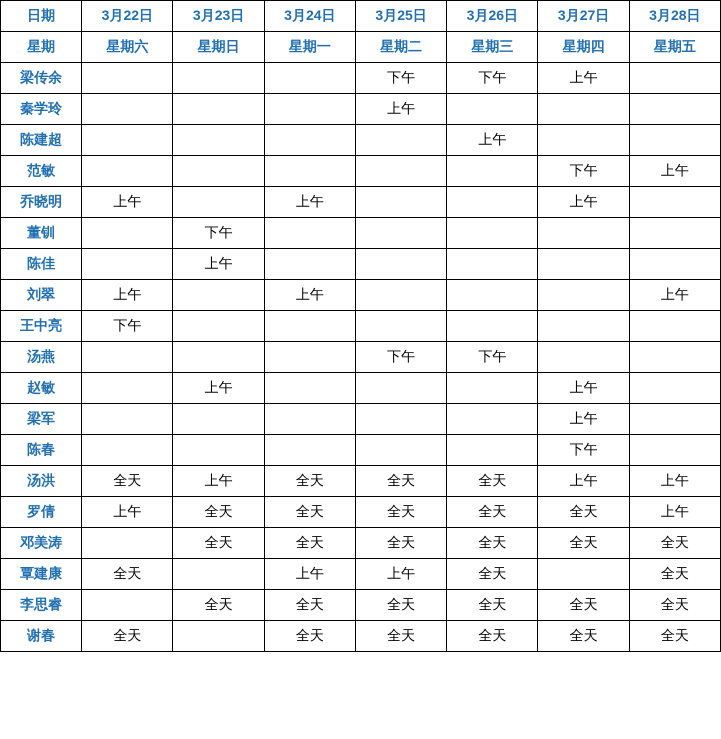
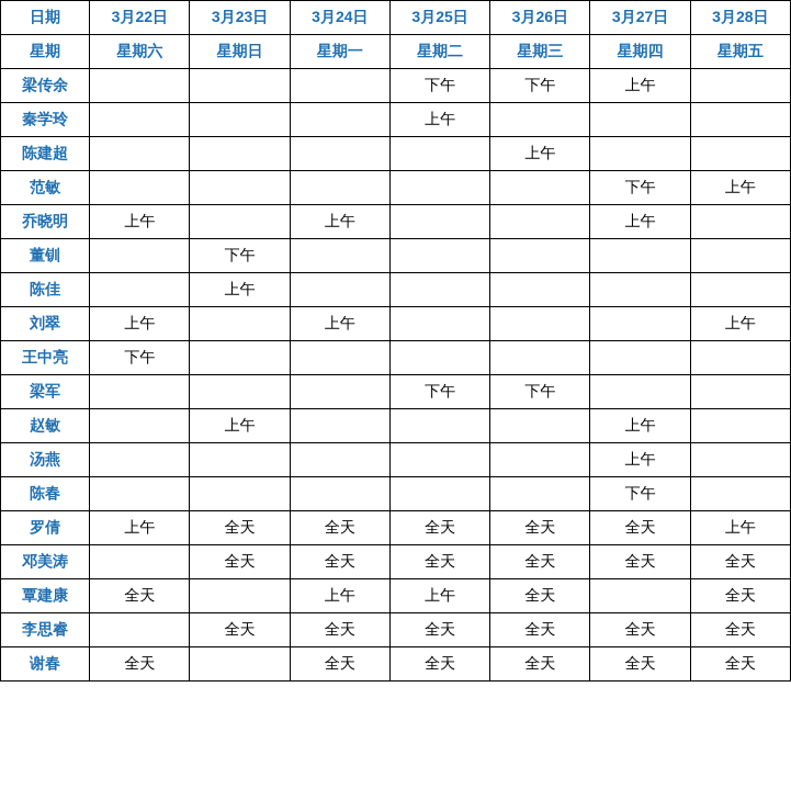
  日期	3月22日	3月23日	3月24日	3月25日	3月26日	3月27日	3月28日
  星期	星期六	星期日	星期一	星期二	星期三	星期四	星期五
  梁传余				下午	下午	上午
  秦学玲				上午
  陈建超					上午
  范敏						下午	上午
  乔晓明	上午		上午			上午
  董钏		下午
  陈佳		上午
  刘翠	上午		上午				上午
  王中亮	下午
- 汤燕				下午	下午
+ 梁军				下午	下午
  赵敏		上午				上午
- 梁军						上午
+ 汤燕						上午
  陈春						下午
- 汤洪	全天	上午	全天	全天	全天	上午	上午
  罗倩	上午	全天	全天	全天	全天	全天	上午
  邓美涛		全天	全天	全天	全天	全天	全天
  覃建康	全天		上午	上午	全天		全天
  李思睿		全天	全天	全天	全天	全天	全天
  谢春	全天		全天	全天	全天	全天	全天
